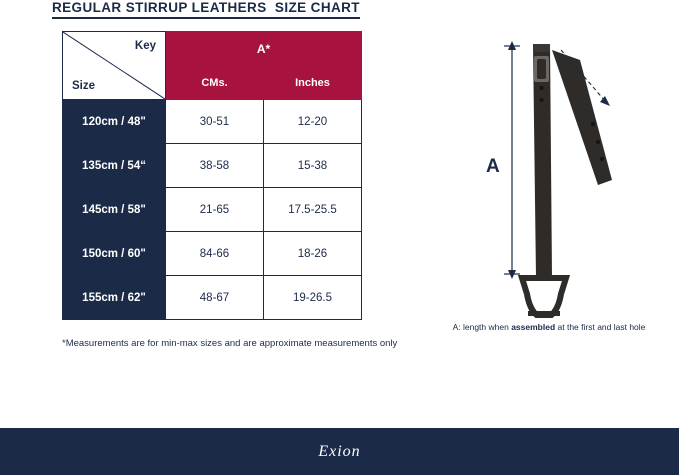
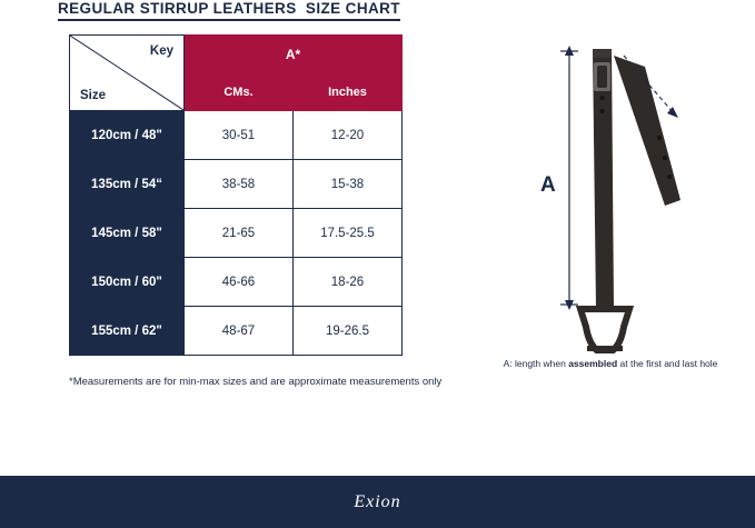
  REGULAR STIRRUP LEATHERS SIZE CHART
  Key Size	A*
  CMs.	Inches
  120cm / 48"	30-51	12-20
  135cm / 54“	38-58	15-38
  145cm / 58"	21-65	17.5-25.5
- 150cm / 60"	84-66	18-26
+ 150cm / 60"	46-66	18-26
  155cm / 62"	48-67	19-26.5
  *Measurements are for min-max sizes and are approximate measurements only
  A
  A: length when assembled at the first and last hole
  Exion
